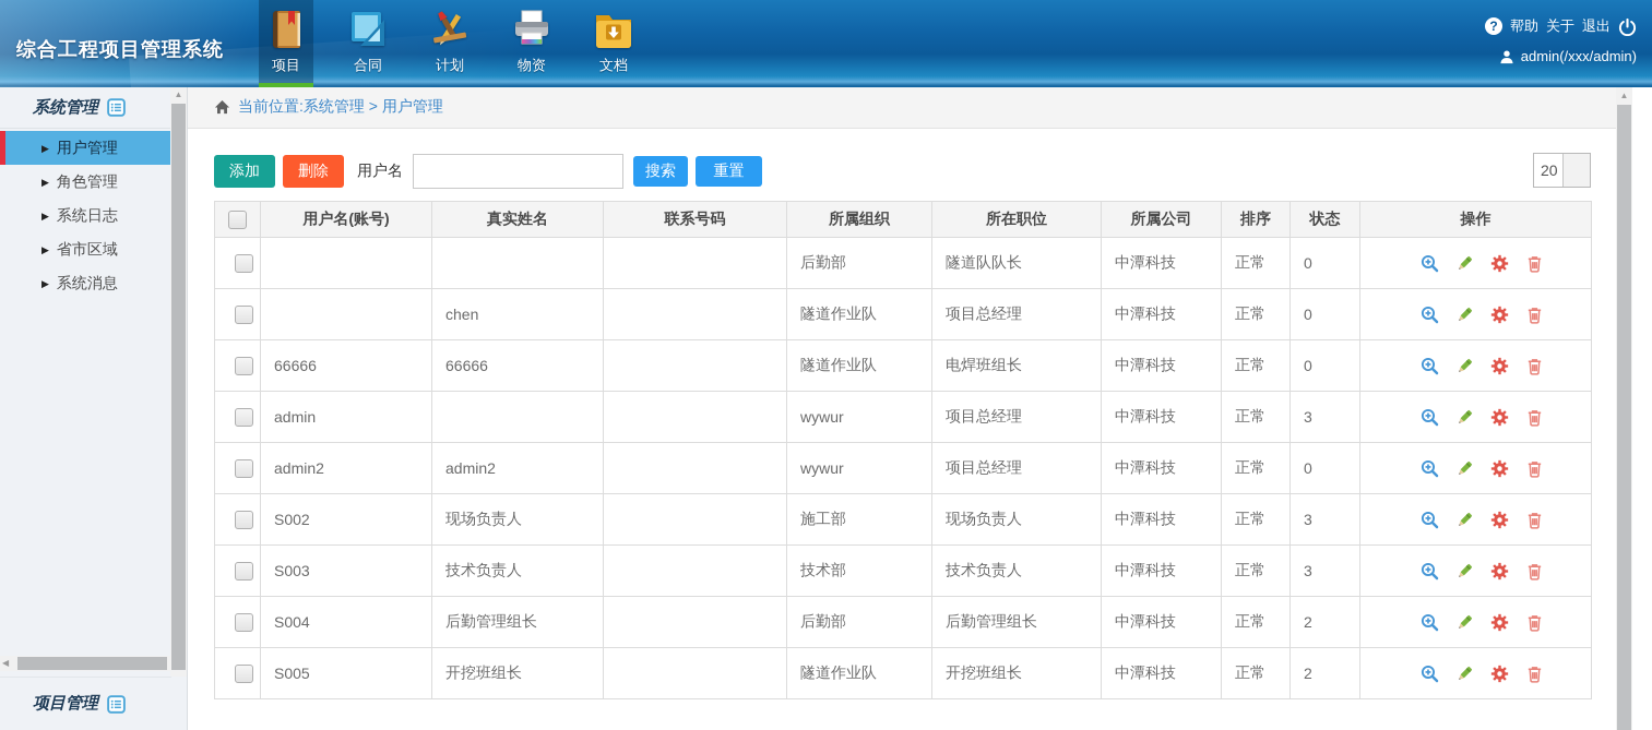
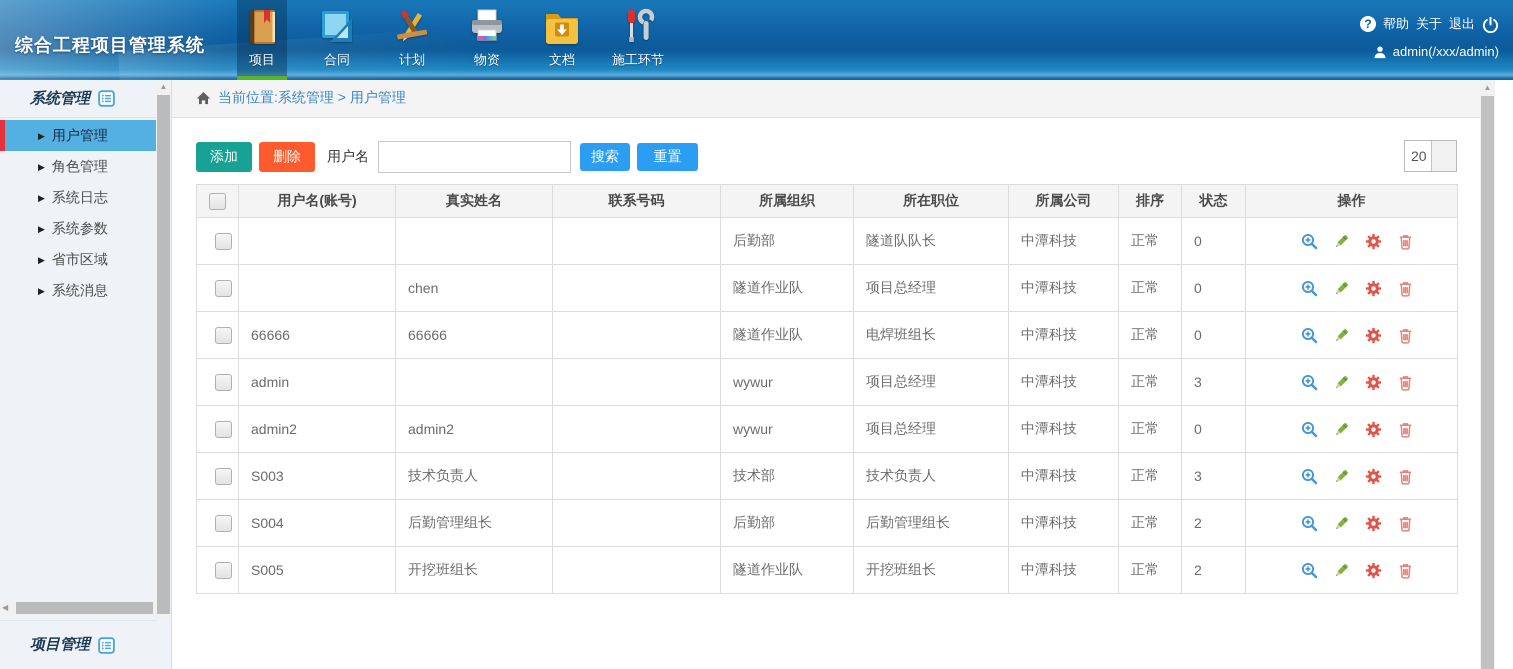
  综合工程项目管理系统
  项目
  合同
  计划
  物资
  文档
+ 施工环节
  ?
  帮助
  关于
  退出
  admin(/xxx/admin)
  系统管理
  ▶ 用户管理
  ▶ 角色管理
  ▶ 系统日志
+ ▶ 系统参数
  ▶ 省市区域
  ▶ 系统消息
  ▲
  ◀
  项目管理
  当前位置:系统管理 > 用户管理
  添加
  删除
  用户名
  搜索
  重置
  20
  		用户名(账号)	真实姓名	联系号码	所属组织	所在职位	所属公司	排序	状态	操作
  				后勤部	隧道队队长	中潭科技	正常	0
  		chen		隧道作业队	项目总经理	中潭科技	正常	0
  	66666	66666		隧道作业队	电焊班组长	中潭科技	正常	0
  	admin			wywur	项目总经理	中潭科技	正常	3
  	admin2	admin2		wywur	项目总经理	中潭科技	正常	0
- 	S002	现场负责人		施工部	现场负责人	中潭科技	正常	3
  	S003	技术负责人		技术部	技术负责人	中潭科技	正常	3
  	S004	后勤管理组长		后勤部	后勤管理组长	中潭科技	正常	2
  	S005	开挖班组长		隧道作业队	开挖班组长	中潭科技	正常	2
  ▲
